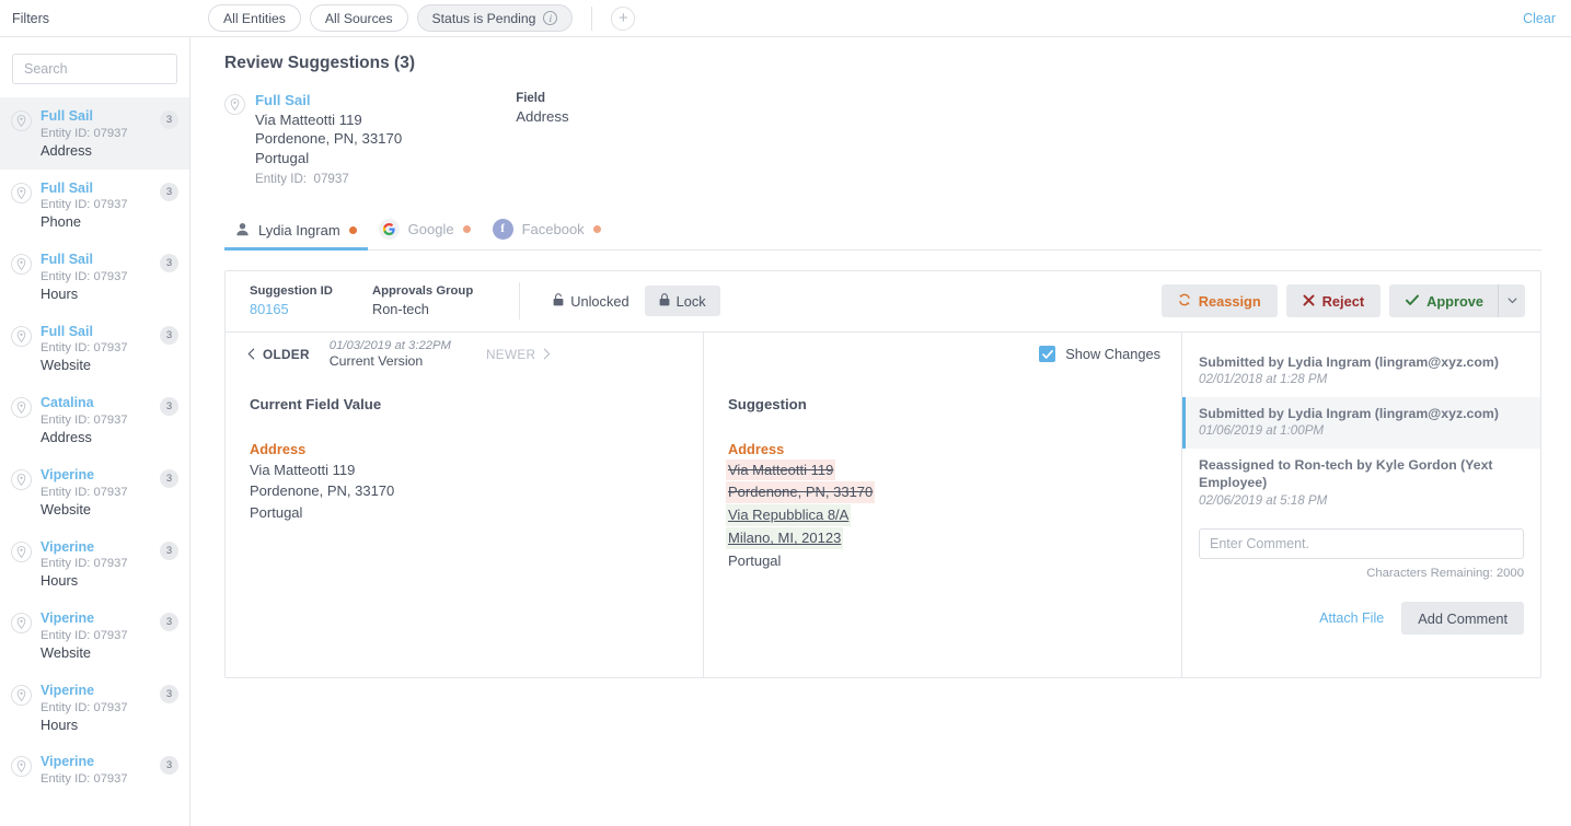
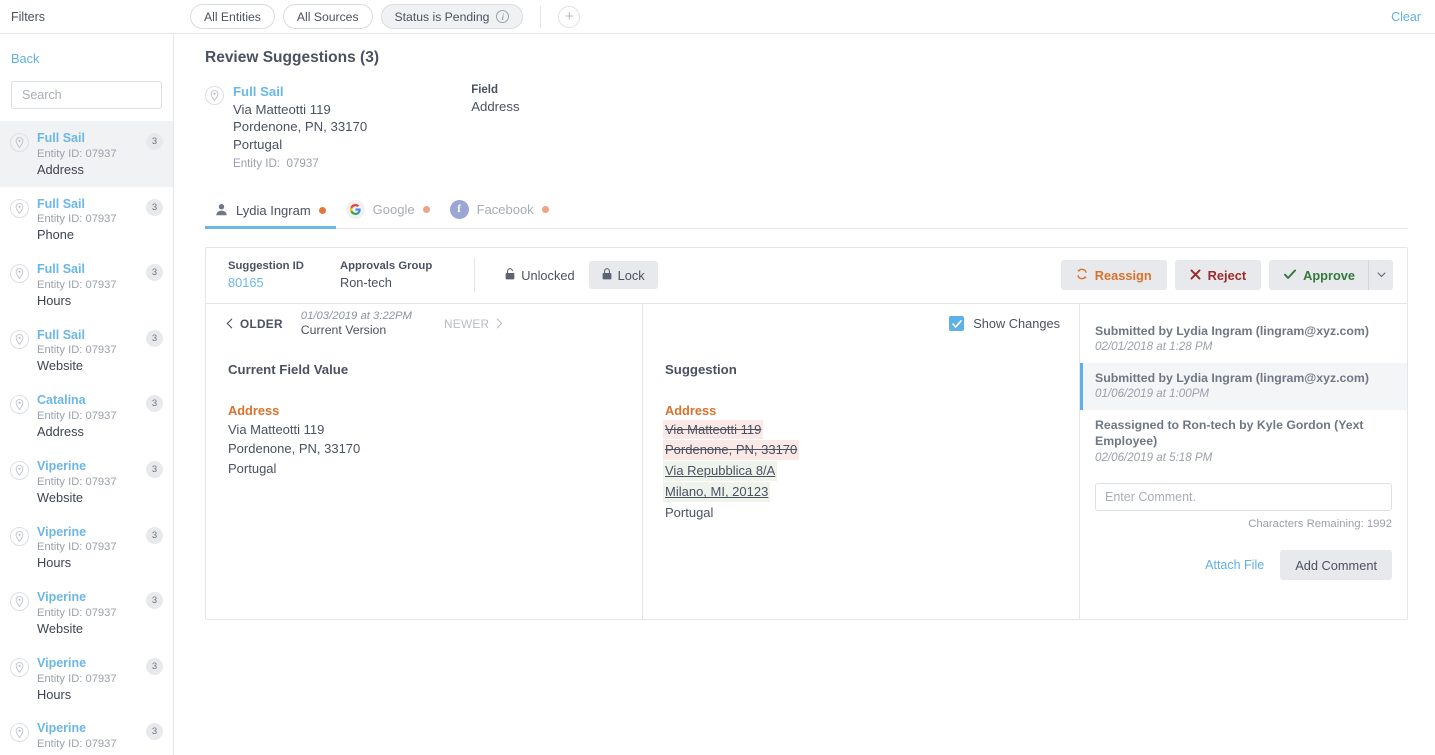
  Filters
  All Entities
  All Sources
  Status is Pending
  i
  +
  Clear
+ Back
  Search
  Full Sail
  Entity ID: 07937
  Address
  3
  Full Sail
  Entity ID: 07937
  Phone
  3
  Full Sail
  Entity ID: 07937
  Hours
  3
  Full Sail
  Entity ID: 07937
  Website
  3
  Catalina
  Entity ID: 07937
  Address
  3
  Viperine
  Entity ID: 07937
  Website
  3
  Viperine
  Entity ID: 07937
  Hours
  3
  Viperine
  Entity ID: 07937
  Website
  3
  Viperine
  Entity ID: 07937
  Hours
  3
  Viperine
  Entity ID: 07937
  3
  Review Suggestions (3)
  Full Sail
  Via Matteotti 119
  Pordenone, PN, 33170
  Portugal
  Entity ID: 07937
  Field
  Address
  Lydia Ingram
  Google
  f
  Facebook
  Suggestion ID
  80165
  Approvals Group
  Ron-tech
  Unlocked
  Lock
  Reassign
  Reject
  Approve
  OLDER
  01/03/2019 at 3:22PM
  Current Version
  NEWER
  Current Field Value
  Address
  Via Matteotti 119
  Pordenone, PN, 33170
  Portugal
  Show Changes
  Suggestion
  Address
  Via Matteotti 119
  Pordenone, PN, 33170
  Via Repubblica 8/A
  Milano, MI, 20123
  Portugal
  Submitted by Lydia Ingram (lingram@xyz.com)
  02/01/2018 at 1:28 PM
  Submitted by Lydia Ingram (lingram@xyz.com)
  01/06/2019 at 1:00PM
  Reassigned to Ron-tech by Kyle Gordon (Yext Employee)
  02/06/2019 at 5:18 PM
  Enter Comment.
- Characters Remaining: 2000
+ Characters Remaining: 1992
  Attach File
  Add Comment
